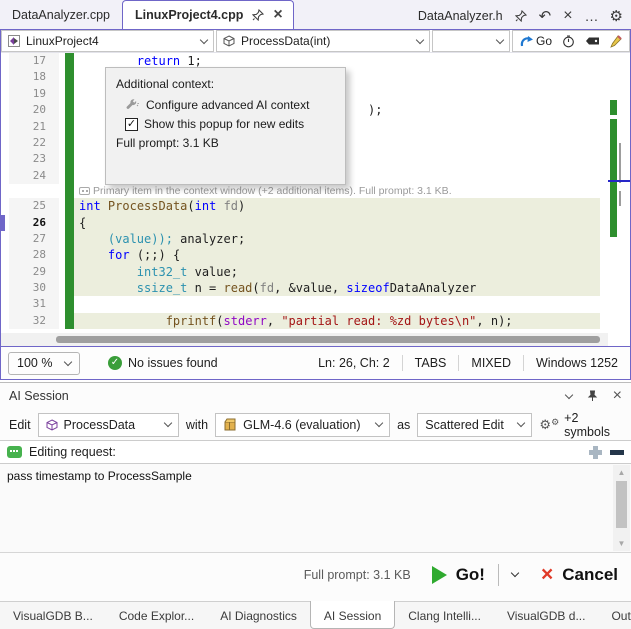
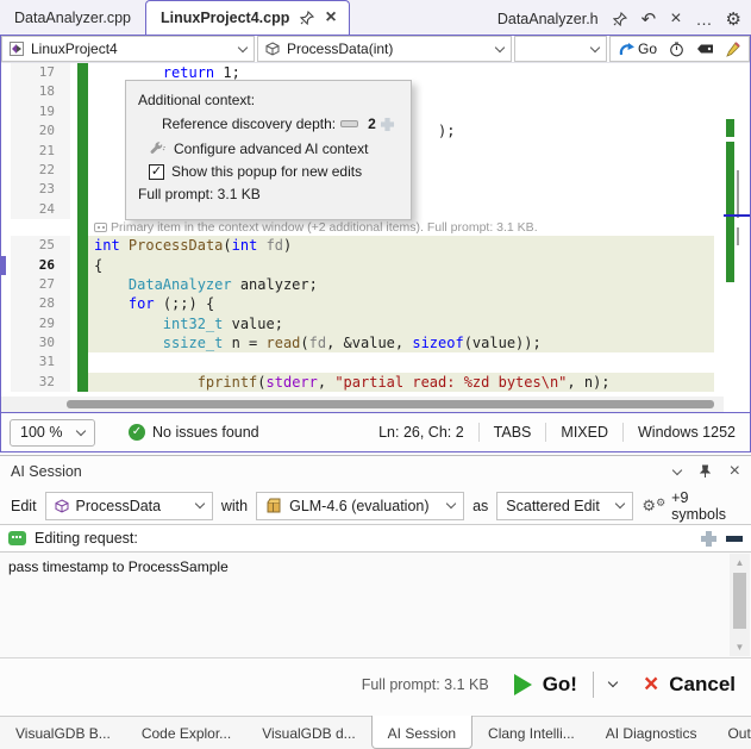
  DataAnalyzer.cpp
  LinuxProject4.cpp
  ×
  DataAnalyzer.h
  ↶
  ×
  …
  ⚙
  LinuxProject4
  ProcessData(int)
  Go
  17
  return 1;
  18
  19
  20
  );
  21
  22
  23
  24
  Primary item in the context window (+2 additional items). Full prompt: 3.1 KB.
  25
  int ProcessData(int fd)
  26
  {
  27
- (value)); analyzer;
+ DataAnalyzer analyzer;
  28
  for (;;) {
  29
  int32_t value;
  30
- ssize_t n = read(fd, &value, sizeofDataAnalyzer
+ ssize_t n = read(fd, &value, sizeof(value));
  31
  32
  fprintf(stderr, "partial read: %zd bytes\n", n);
  Additional context:
+ Reference discovery depth:
+ 2
  Configure advanced AI context
  ✓
  Show this popup for new edits
  Full prompt: 3.1 KB
  100 %
  ✓
  No issues found
  Ln: 26, Ch: 2
  TABS
  MIXED
  Windows 1252
  AI Session
  ×
  Edit
  ProcessData
  with
  GLM-4.6 (evaluation)
  as
  Scattered Edit
  ⚙⚙
- +2 symbols
+ +9 symbols
  Editing request:
  pass timestamp to ProcessSample
  ▲
  ▼
  Full prompt: 3.1 KB
  Go!
  ×
  Cancel
  VisualGDB B...
  Code Explor...
- AI Diagnostics
+ VisualGDB d...
  AI Session
  Clang Intelli...
- VisualGDB d...
+ AI Diagnostics
